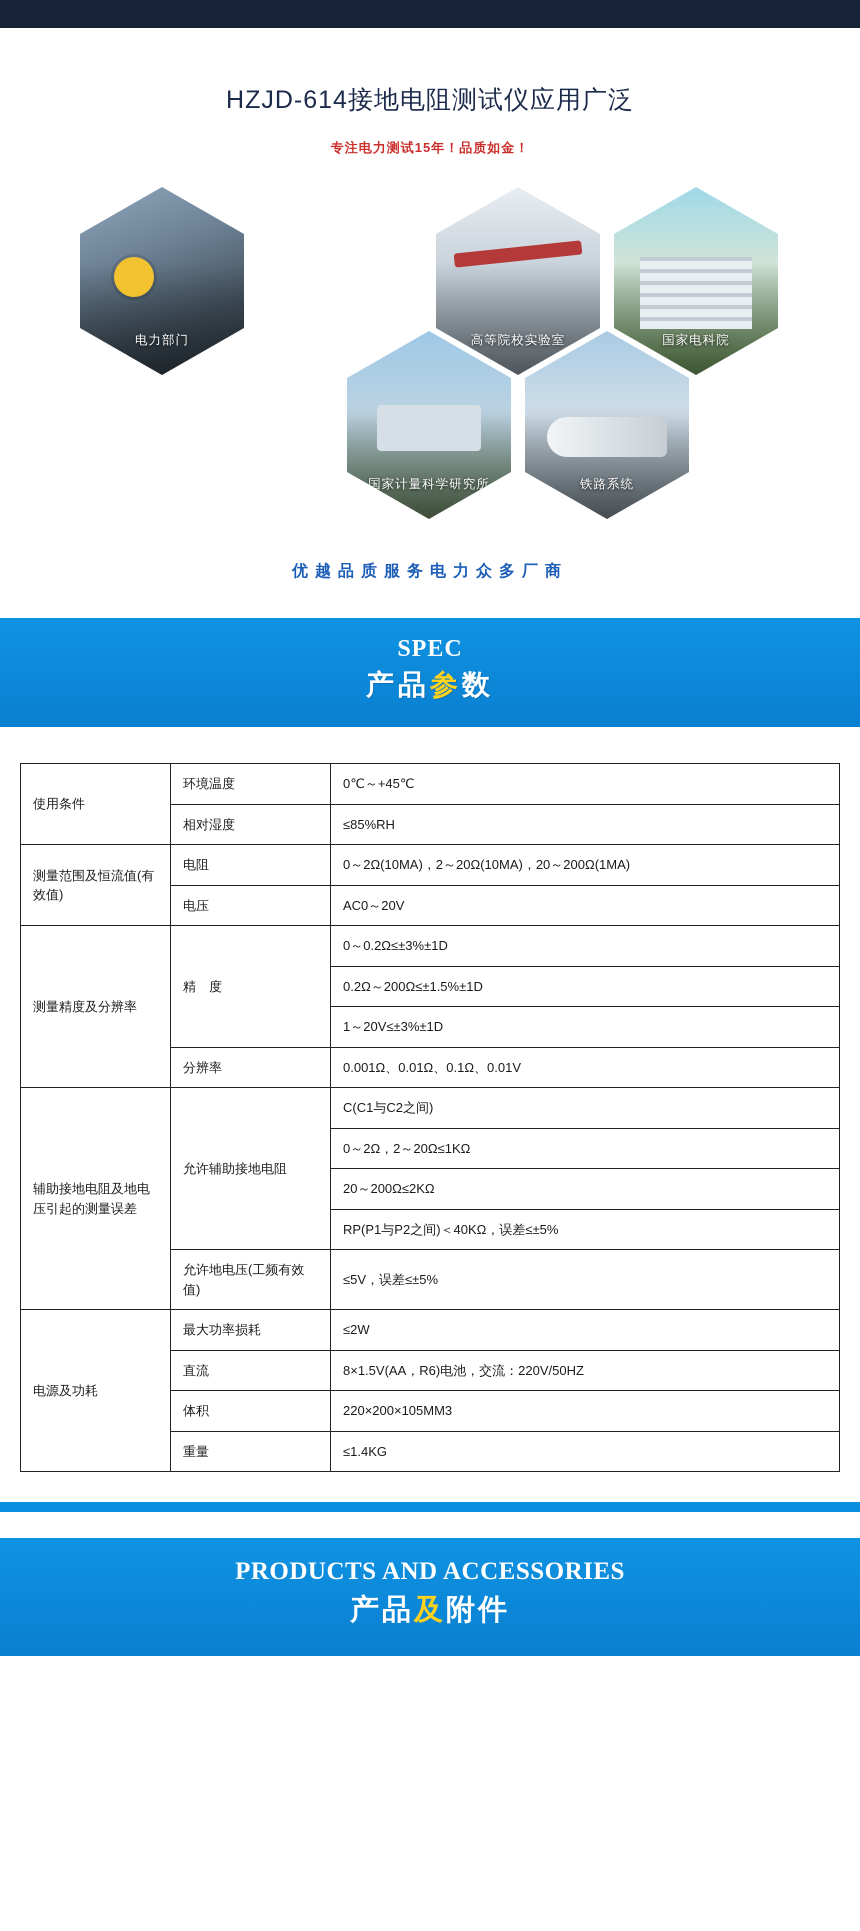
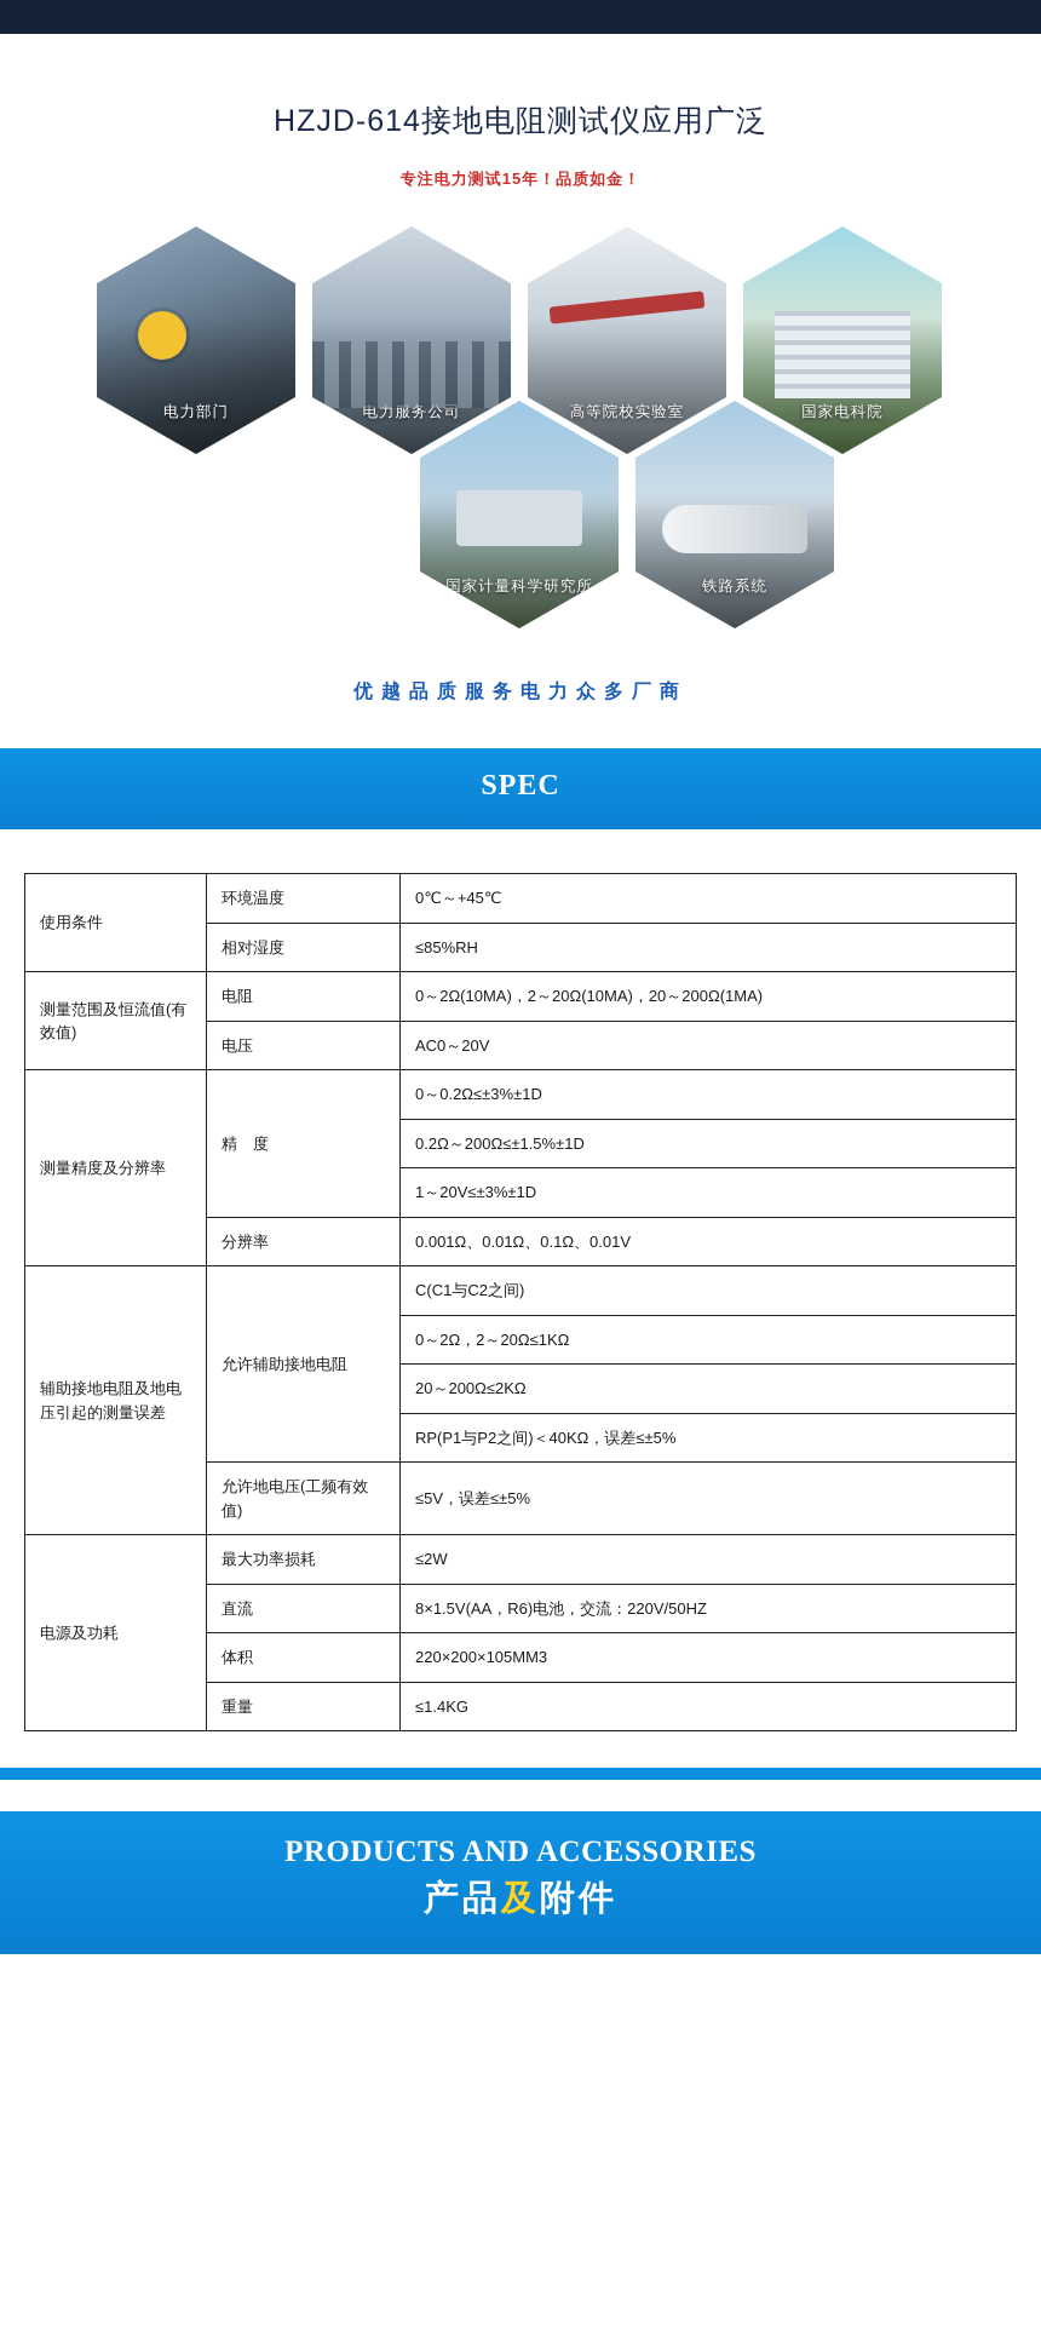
  HZJD-614接地电阻测试仪应用广泛
  专注电力测试15年！品质如金！
  电力部门
+ 电力服务公司
  高等院校实验室
  国家电科院
  国家计量科学研究所
  铁路系统
  优越品质服务电力众多厂商
  SPEC
- 产品参数
  使用条件	环境温度	0℃～+45℃
  相对湿度	≤85%RH
  测量范围及恒流值(有效值)	电阻	0～2Ω(10MA)，2～20Ω(10MA)，20～200Ω(1MA)
  电压	AC0～20V
  测量精度及分辨率	精 度	0～0.2Ω≤±3%±1D
  0.2Ω～200Ω≤±1.5%±1D
  1～20V≤±3%±1D
  分辨率	0.001Ω、0.01Ω、0.1Ω、0.01V
  辅助接地电阻及地电压引起的测量误差	允许辅助接地电阻	C(C1与C2之间)
  0～2Ω，2～20Ω≤1KΩ
  20～200Ω≤2KΩ
  RP(P1与P2之间)＜40KΩ，误差≤±5%
  允许地电压(工频有效值)	≤5V，误差≤±5%
  电源及功耗	最大功率损耗	≤2W
  直流	8×1.5V(AA，R6)电池，交流：220V/50HZ
  体积	220×200×105MM3
  重量	≤1.4KG
  PRODUCTS AND ACCESSORIES
  产品及附件
